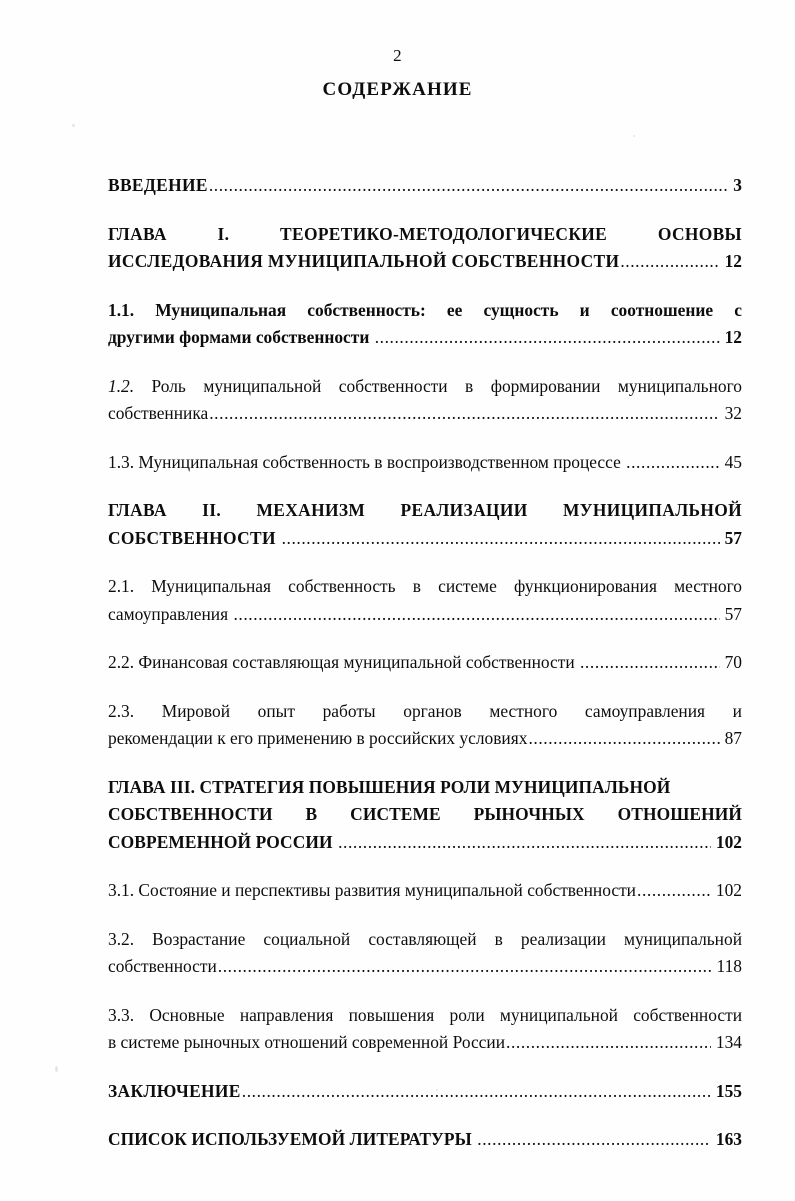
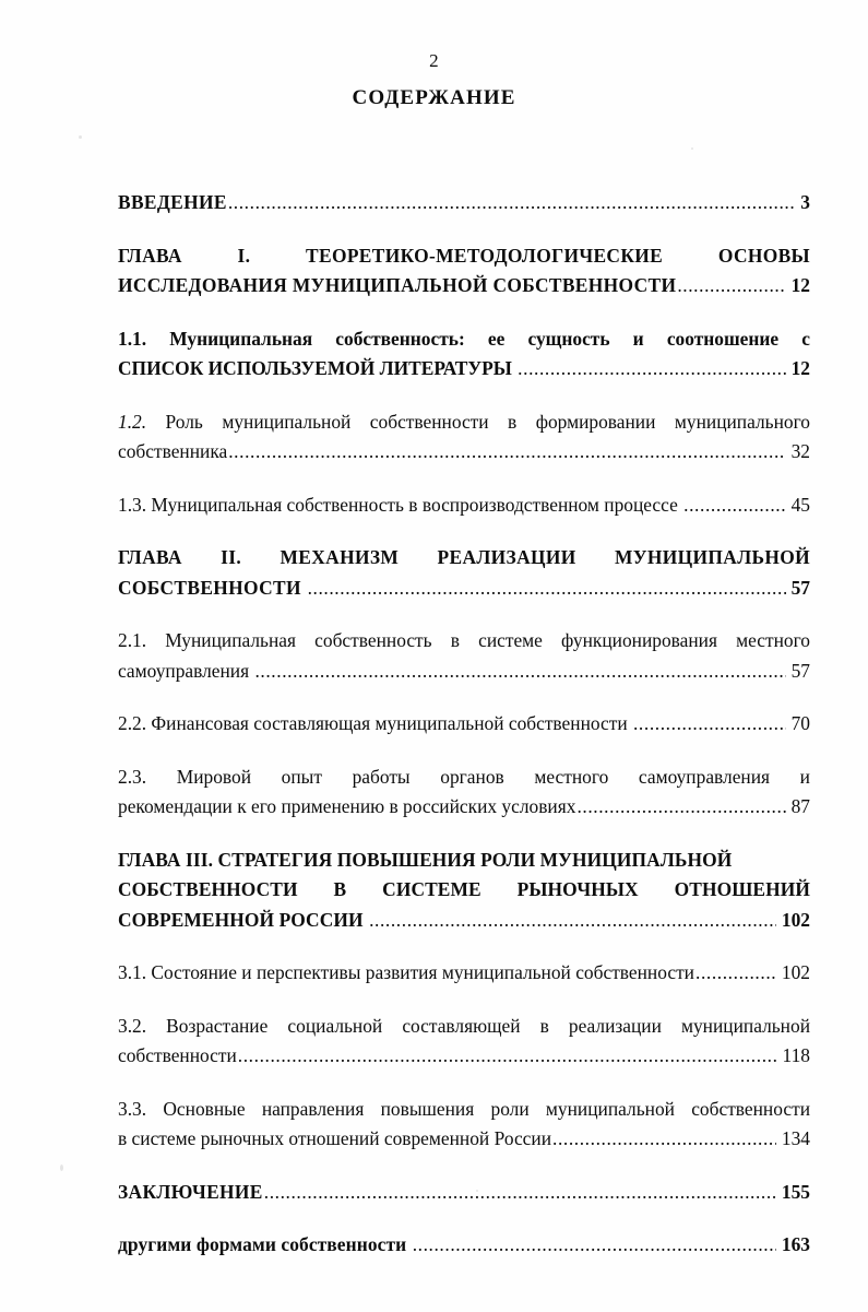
  2
  СОДЕРЖАНИЕ
  ВВЕДЕНИЕ
  3
  ГЛАВА I. ТЕОРЕТИКО-МЕТОДОЛОГИЧЕСКИЕ ОСНОВЫ
  ИССЛЕДОВАНИЯ МУНИЦИПАЛЬНОЙ СОБСТВЕННОСТИ
  12
  1.1. Муниципальная собственность: ее сущность и соотношение с
- другими формами собственности
+ СПИСОК ИСПОЛЬЗУЕМОЙ ЛИТЕРАТУРЫ
  12
  1.2. Роль муниципальной собственности в формировании муниципального
  собственника
  32
  1.3. Муниципальная собственность в воспроизводственном процессе
  45
  ГЛАВА II. МЕХАНИЗМ РЕАЛИЗАЦИИ МУНИЦИПАЛЬНОЙ
  СОБСТВЕННОСТИ
  57
  2.1. Муниципальная собственность в системе функционирования местного
  самоуправления
  57
  2.2. Финансовая составляющая муниципальной собственности
  70
  2.3. Мировой опыт работы органов местного самоуправления и
  рекомендации к его применению в российских условиях
  87
  ГЛАВА III. СТРАТЕГИЯ ПОВЫШЕНИЯ РОЛИ МУНИЦИПАЛЬНОЙ
  СОБСТВЕННОСТИ В СИСТЕМЕ РЫНОЧНЫХ ОТНОШЕНИЙ
  СОВРЕМЕННОЙ РОССИИ
  102
  3.1. Состояние и перспективы развития муниципальной собственности
  102
  3.2. Возрастание социальной составляющей в реализации муниципальной
  собственности
  118
  3.3. Основные направления повышения роли муниципальной собственности
  в системе рыночных отношений современной России
  134
  ЗАКЛЮЧЕНИЕ
  155
- СПИСОК ИСПОЛЬЗУЕМОЙ ЛИТЕРАТУРЫ
+ другими формами собственности
  163
